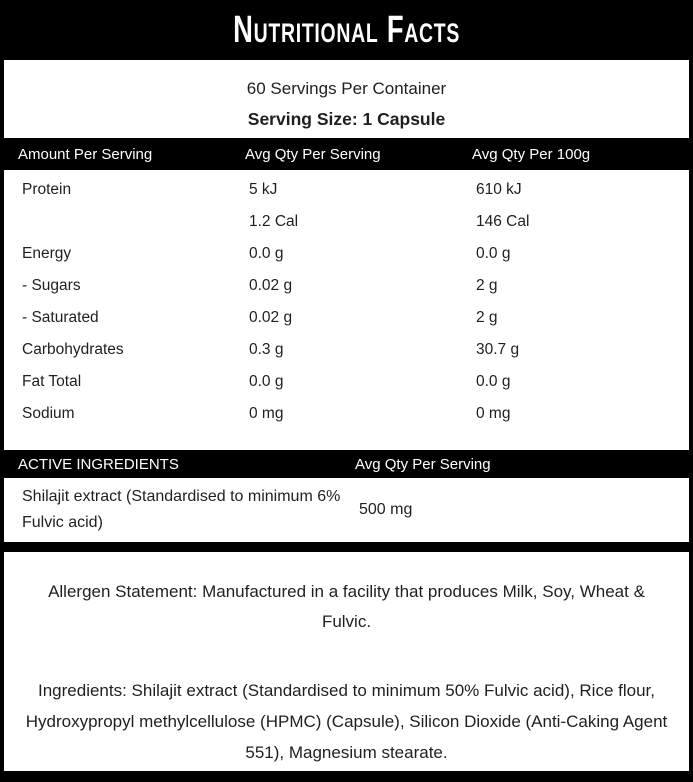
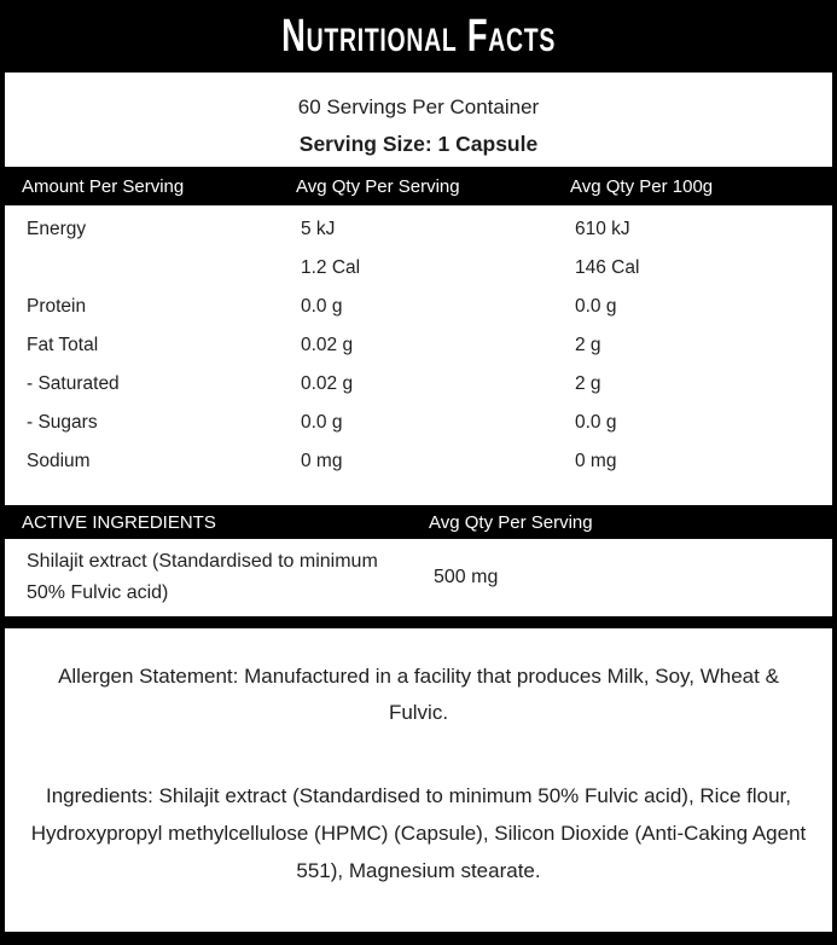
  Nutritional Facts
  60 Servings Per Container
  Serving Size: 1 Capsule
  Amount Per Serving
  Avg Qty Per Serving
  Avg Qty Per 100g
- Protein
+ Energy
  5 kJ
  610 kJ
  1.2 Cal
  146 Cal
- Energy
+ Protein
  0.0 g
  0.0 g
- - Sugars
+ Fat Total
  0.02 g
  2 g
  - Saturated
  0.02 g
  2 g
- Carbohydrates
- 0.3 g
- 30.7 g
- Fat Total
+ - Sugars
  0.0 g
  0.0 g
  Sodium
  0 mg
  0 mg
  ACTIVE INGREDIENTS
  Avg Qty Per Serving
- Shilajit extract (Standardised to minimum 6% Fulvic acid)
+ Shilajit extract (Standardised to minimum 50% Fulvic acid)
  500 mg
  Allergen Statement: Manufactured in a facility that produces Milk, Soy, Wheat & Fulvic.
  Ingredients: Shilajit extract (Standardised to minimum 50% Fulvic acid), Rice flour, Hydroxypropyl methylcellulose (HPMC) (Capsule), Silicon Dioxide (Anti-Caking Agent 551), Magnesium stearate.
